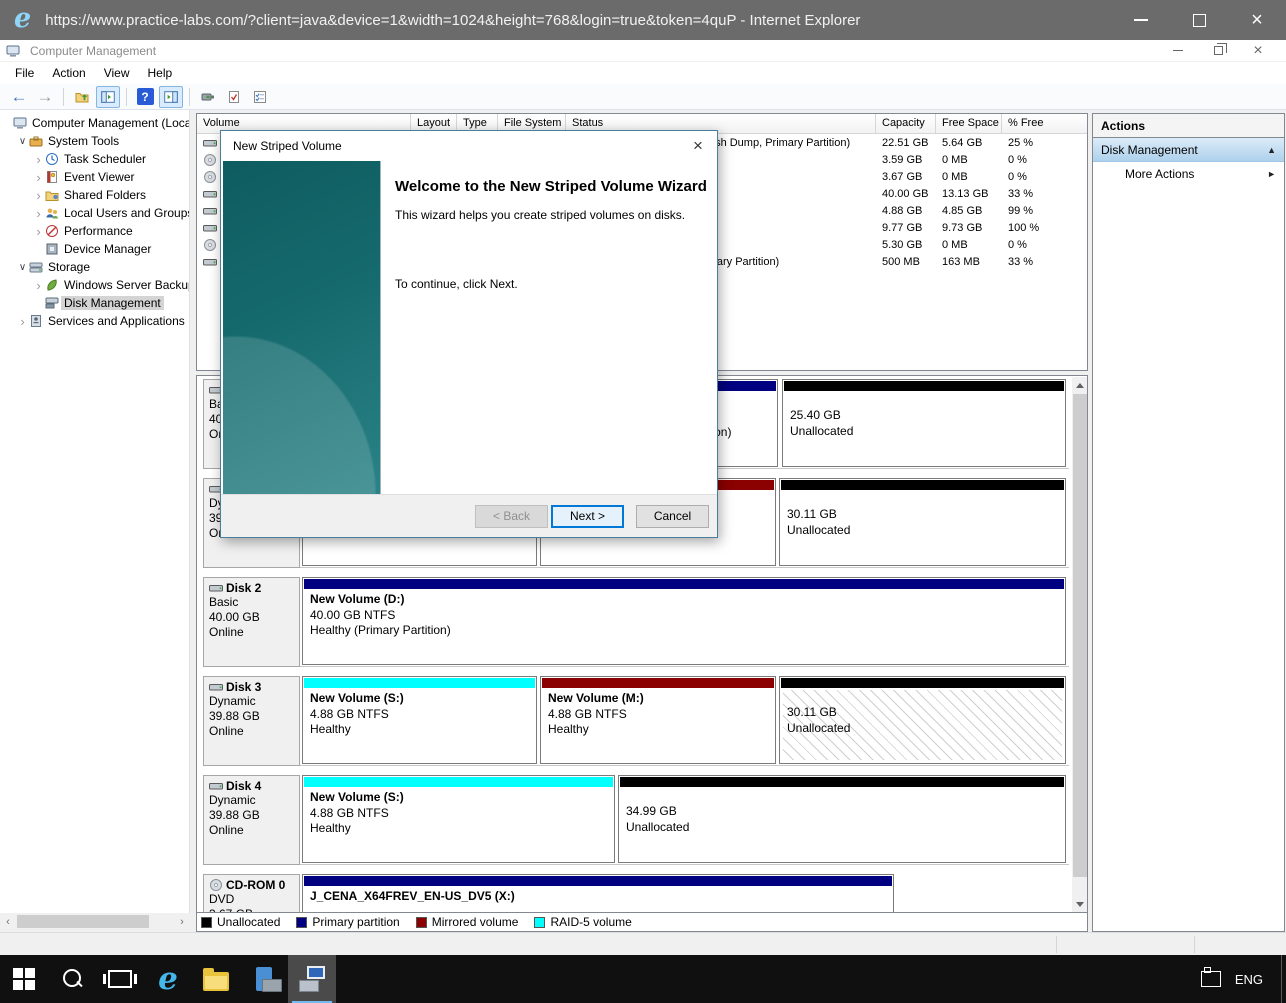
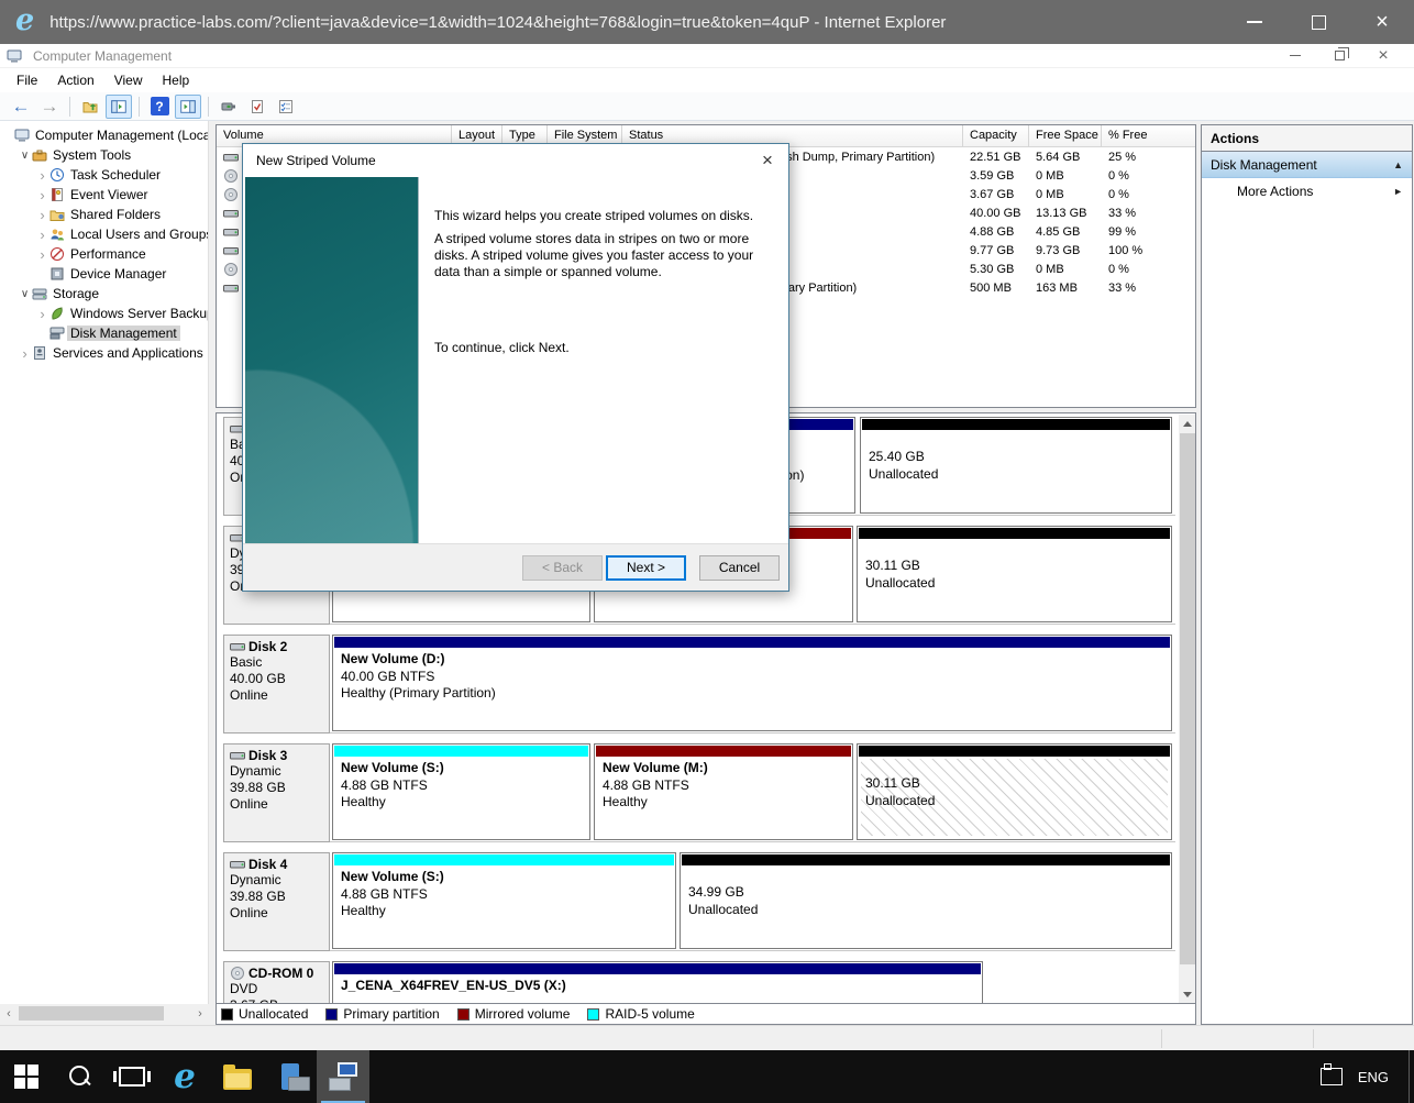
  e
  https://www.practice-labs.com/?client=java&device=1&width=1024&height=768&login=true&token=4quP - Internet Explorer
  ×
  Computer Management
  ×
  File
  Action
  View
  Help
  ←
  →
  ?
  Computer Management (Loca
  ∨
  System Tools
  ›
  Task Scheduler
  ›
  Event Viewer
  ›
  Shared Folders
  ›
  Local Users and Group
  ›
  Performance
  Device Manager
  ∨
  Storage
  ›
  Windows Server Backu
  Disk Management
  ›
  Services and Applications
  ‹
  ›
  Volume
  Layout
  Type
  File System
  Status
  Capacity
  Free Space
  % Free
  22.51 GB
  5.64 GB
  25 %
  3.59 GB
  0 MB
  0 %
  3.67 GB
  0 MB
  0 %
  40.00 GB
  13.13 GB
  33 %
  4.88 GB
  4.85 GB
  99 %
  9.77 GB
  9.73 GB
  100 %
  5.30 GB
  0 MB
  0 %
  500 MB
  163 MB
  33 %
  25.40 GB
  Unallocated
  30.11 GB
  Unallocated
  Disk 2
  Basic
  40.00 GB
  Online
  New Volume (D:)
  40.00 GB NTFS
  Healthy (Primary Partition)
  Disk 3
  Dynamic
  39.88 GB
  Online
  New Volume (S:)
  4.88 GB NTFS
  Healthy
  New Volume (M:)
  4.88 GB NTFS
  Healthy
  30.11 GB
  Unallocated
  Disk 4
  Dynamic
  39.88 GB
  Online
  New Volume (S:)
  4.88 GB NTFS
  Healthy
  34.99 GB
  Unallocated
  CD-ROM 0
  DVD
  J_CENA_X64FREV_EN-US_DV5 (X:)
  Unallocated
  Primary partition
  Mirrored volume
  RAID-5 volume
  Actions
  Disk Management
  ▲
  More Actions
  ►
  e
  ENG
  New Striped Volume
  ×
- Welcome to the New Striped Volume Wizard
  This wizard helps you create striped volumes on disks.
+ A striped volume stores data in stripes on two or more disks. A striped volume gives you faster access to your data than a simple or spanned volume.
  To continue, click Next.
  < Back
  Next >
  Cancel
